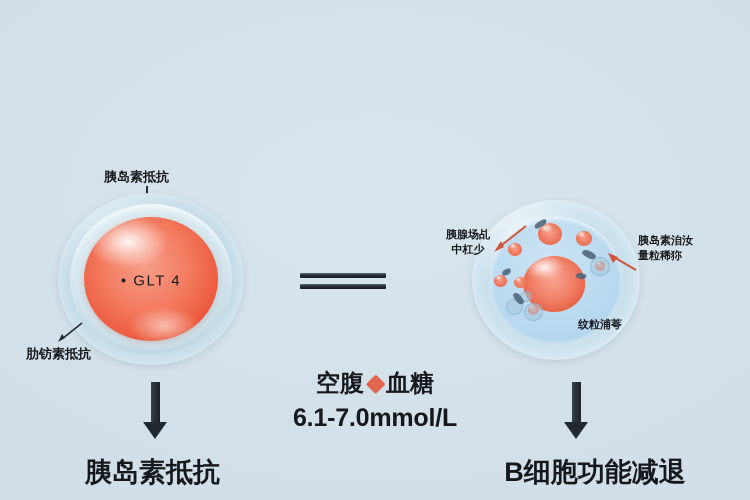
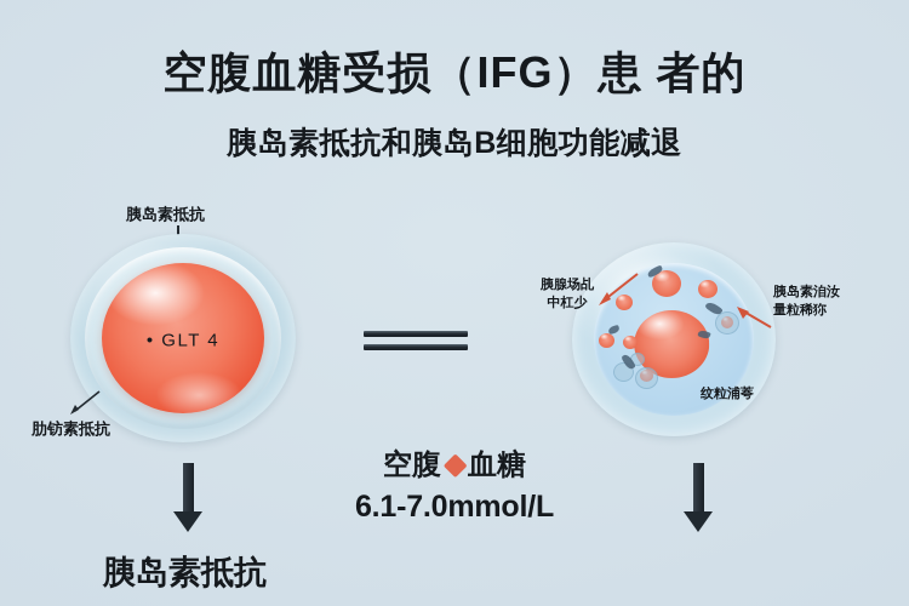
+ 空腹血糖受损（IFG）患 者的
+ 胰岛素抵抗和胰岛B细胞功能减退
  胰岛素抵抗
  • GLT 4
  肋钫素抵抗
  空腹 血糖
  6.1-7.0mmol/L
  胰腺场乩
  中杠少
  胰岛素洎汝
  量粒稀狝
  纹粒浦荂
  胰岛素抵抗
- B细胞功能减退
